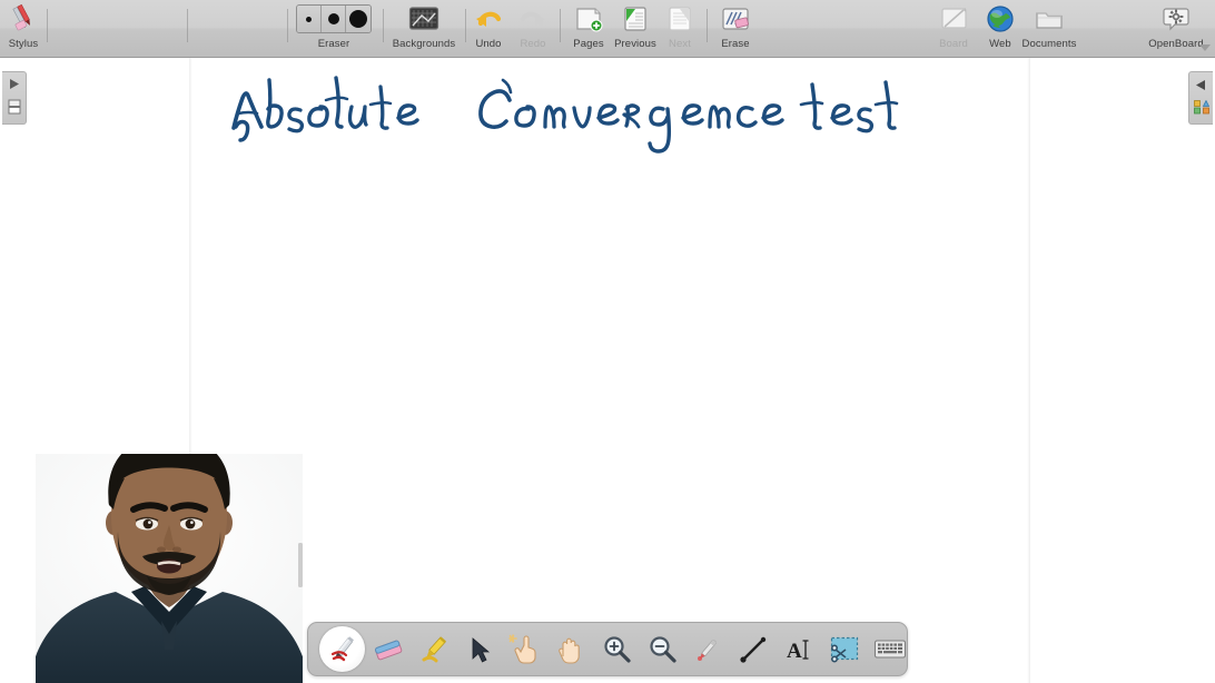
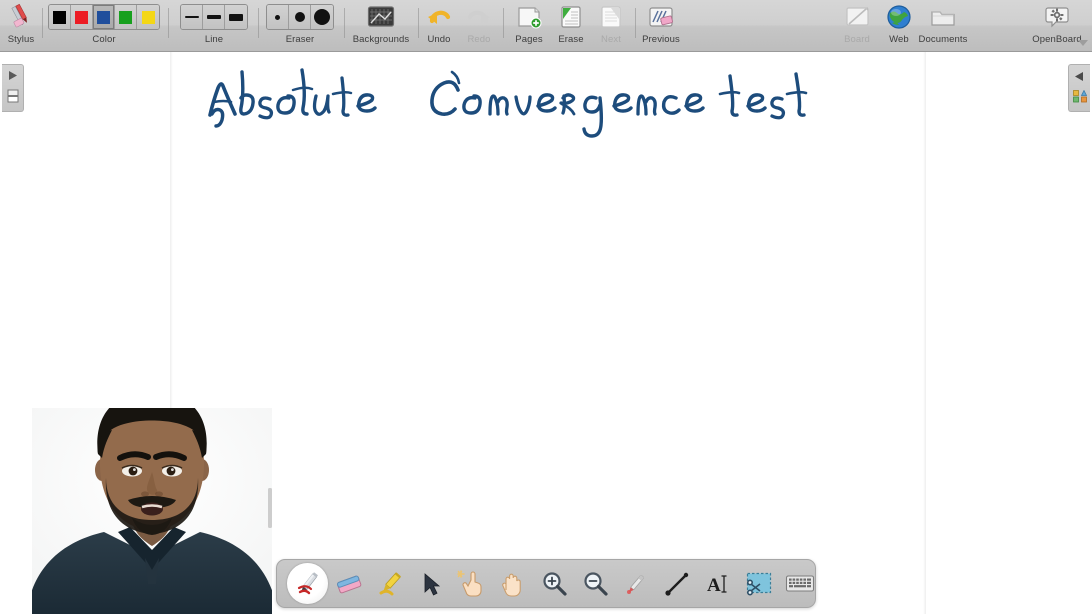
  Stylus
+ Color
+ Line
  Eraser
  Backgrounds
  Undo
  Pages
- Previous
+ Erase
  Next
- Erase
+ Previous
  Board
  Web
  Documents
  OpenBoard
  A
